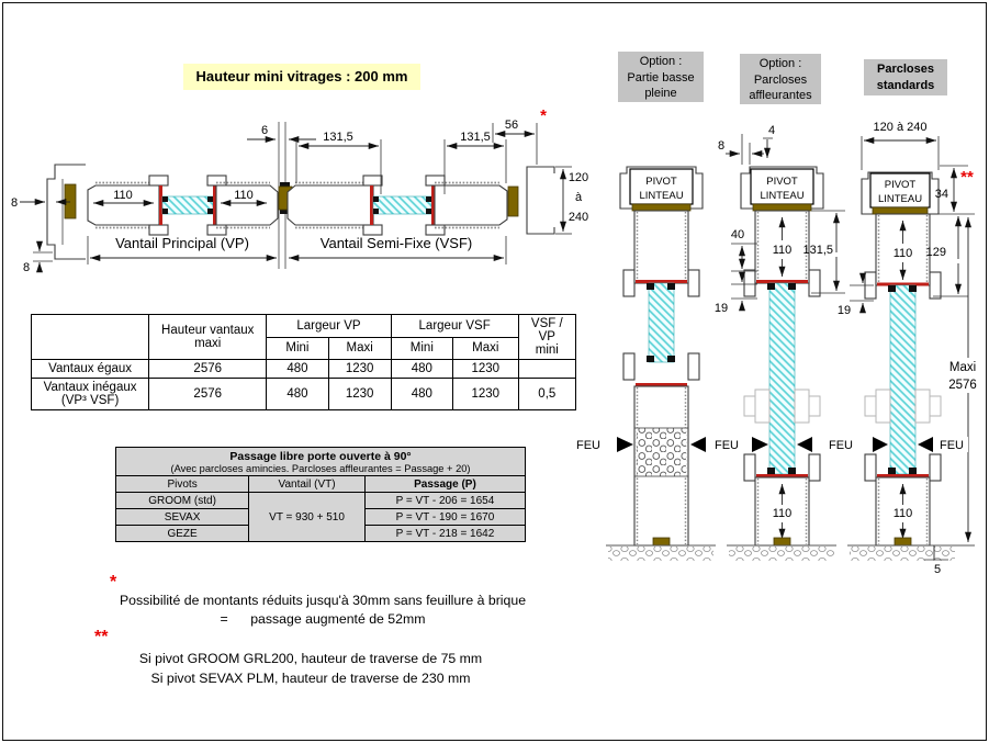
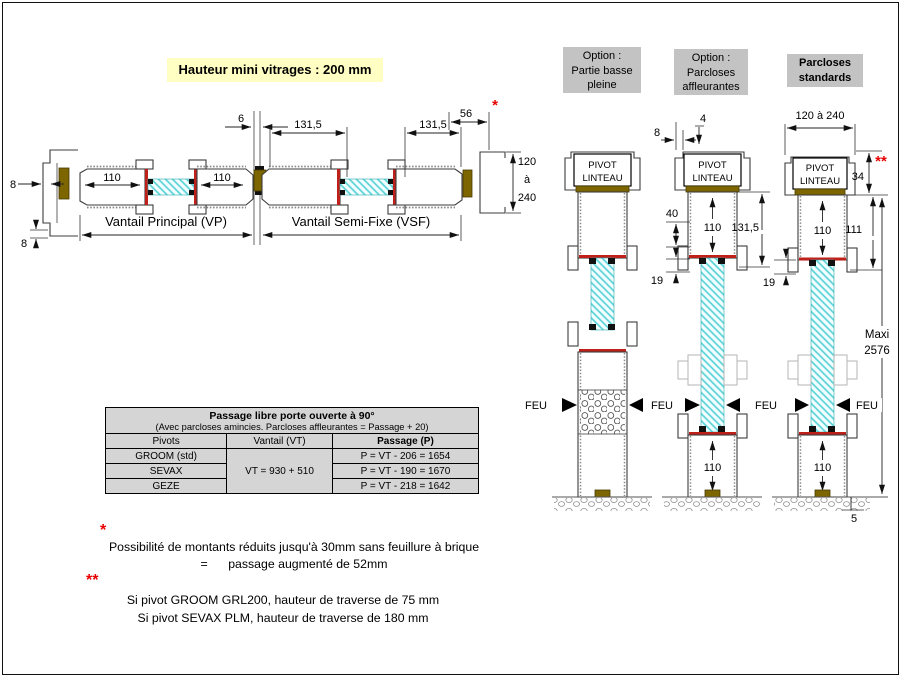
  Hauteur mini vitrages : 200 mm
  8
  8
  110
  110
  6
  56
  *
  120
  à
  240
  131,5
  131,5
  Vantail Principal (VP)
  Vantail Semi-Fixe (VSF)
- 	Hauteur vantaux maxi	Largeur VP	Largeur VSF	VSF / VP mini
- Mini	Maxi	Mini	Maxi
- Vantaux égaux	2576	480	1230	480	1230
- Vantaux inégaux (VP³ VSF)	2576	480	1230	480	1230	0,5
  Passage libre porte ouverte à 90° (Avec parcloses amincies. Parcloses affleurantes = Passage + 20)
  Pivots	Vantail (VT)	Passage (P)
  GROOM (std)	VT = 930 + 510	P = VT - 206 = 1654
  SEVAX	P = VT - 190 = 1670
  GEZE	P = VT - 218 = 1642
  *
  Possibilité de montants réduits jusqu'à 30mm sans feuillure à brique
  = passage augmenté de 52mm
  **
  Si pivot GROOM GRL200, hauteur de traverse de 75 mm
- Si pivot SEVAX PLM, hauteur de traverse de 230 mm
+ Si pivot SEVAX PLM, hauteur de traverse de 180 mm
  Option :
  Partie basse
  pleine
  Option :
  Parcloses
  affleurantes
  Parcloses
  standards
  PIVOT
  LINTEAU
  PIVOT
  LINTEAU
  110
  110
  8
  4
  40
  19
  131,5
  120 à 240
  PIVOT
  LINTEAU
  110
  110
  19
  34
  **
- 129
+ 111
  5
  Maxi
  2576
  FEU
  FEU
  FEU
  FEU
